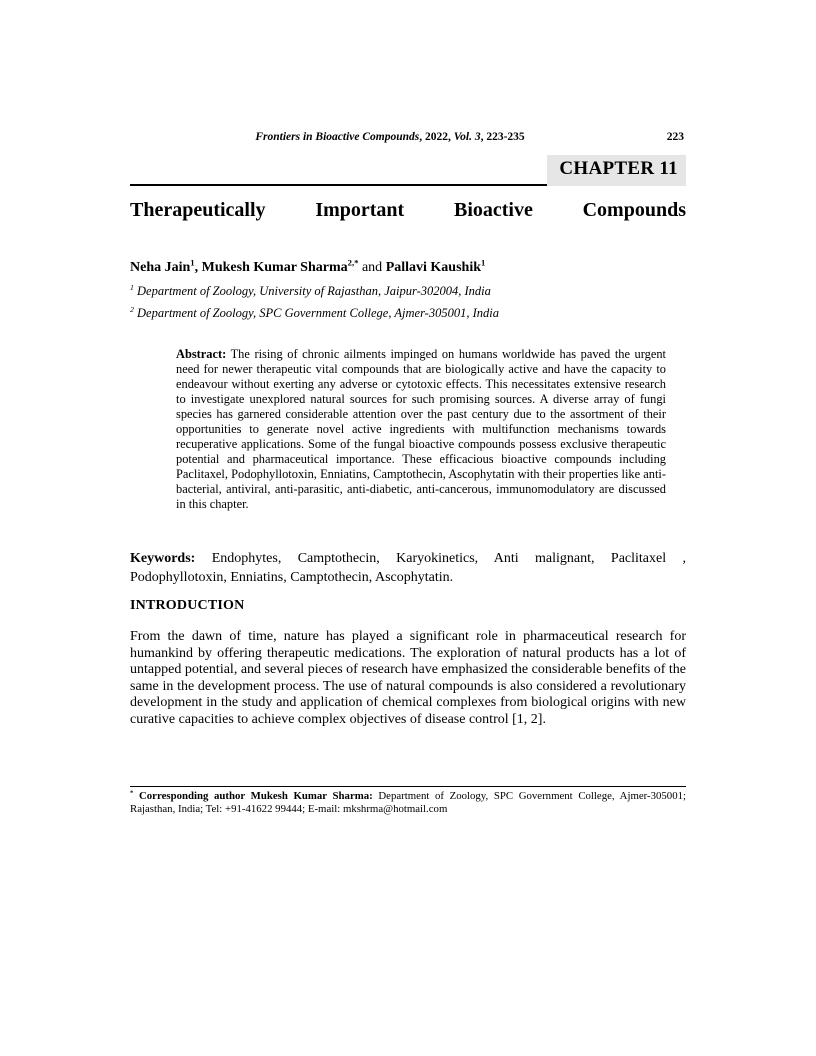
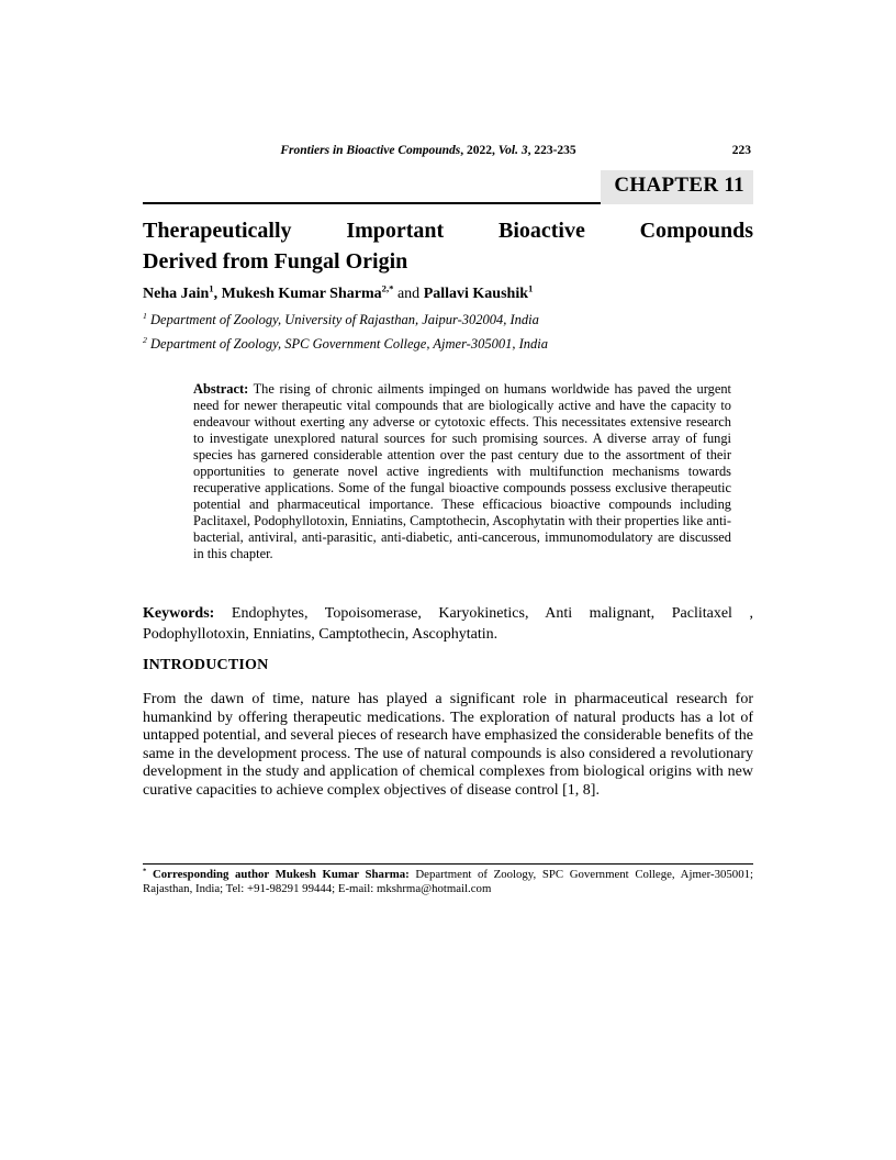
  Frontiers in Bioactive Compounds, 2022, Vol. 3, 223-235
  223
  CHAPTER 11
  Therapeutically Important Bioactive Compounds
+ Derived from Fungal Origin
  Neha Jain1, Mukesh Kumar Sharma2,* and Pallavi Kaushik1
  1 Department of Zoology, University of Rajasthan, Jaipur-302004, India
  2 Department of Zoology, SPC Government College, Ajmer-305001, India
  Abstract: The rising of chronic ailments impinged on humans worldwide has paved the urgent need for newer therapeutic vital compounds that are biologically active and have the capacity to endeavour without exerting any adverse or cytotoxic effects. This necessitates extensive research to investigate unexplored natural sources for such promising sources. A diverse array of fungi species has garnered considerable attention over the past century due to the assortment of their opportunities to generate novel active ingredients with multifunction mechanisms towards recuperative applications. Some of the fungal bioactive compounds possess exclusive therapeutic potential and pharmaceutical importance. These efficacious bioactive compounds including Paclitaxel, Podophyllotoxin, Enniatins, Camptothecin, Ascophytatin with their properties like anti-bacterial, antiviral, anti-parasitic, anti-diabetic, anti-cancerous, immunomodulatory are discussed in this chapter.
- Keywords: Endophytes, Camptothecin, Karyokinetics, Anti malignant, Paclitaxel , Podophyllotoxin, Enniatins, Camptothecin, Ascophytatin.
+ Keywords: Endophytes, Topoisomerase, Karyokinetics, Anti malignant, Paclitaxel , Podophyllotoxin, Enniatins, Camptothecin, Ascophytatin.
  INTRODUCTION
- From the dawn of time, nature has played a significant role in pharmaceutical research for humankind by offering therapeutic medications. The exploration of natural products has a lot of untapped potential, and several pieces of research have emphasized the considerable benefits of the same in the development process. The use of natural compounds is also considered a revolutionary development in the study and application of chemical complexes from biological origins with new curative capacities to achieve complex objectives of disease control [1, 2].
+ From the dawn of time, nature has played a significant role in pharmaceutical research for humankind by offering therapeutic medications. The exploration of natural products has a lot of untapped potential, and several pieces of research have emphasized the considerable benefits of the same in the development process. The use of natural compounds is also considered a revolutionary development in the study and application of chemical complexes from biological origins with new curative capacities to achieve complex objectives of disease control [1, 8].
- Corresponding author Mukesh Kumar Sharma: Department of Zoology, SPC Government College, Ajmer-305001; Rajasthan, India; Tel: +91-41622 99444; E-mail: mkshrma@hotmail.com
+ Corresponding author Mukesh Kumar Sharma: Department of Zoology, SPC Government College, Ajmer-305001; Rajasthan, India; Tel: +91-98291 99444; E-mail: mkshrma@hotmail.com
